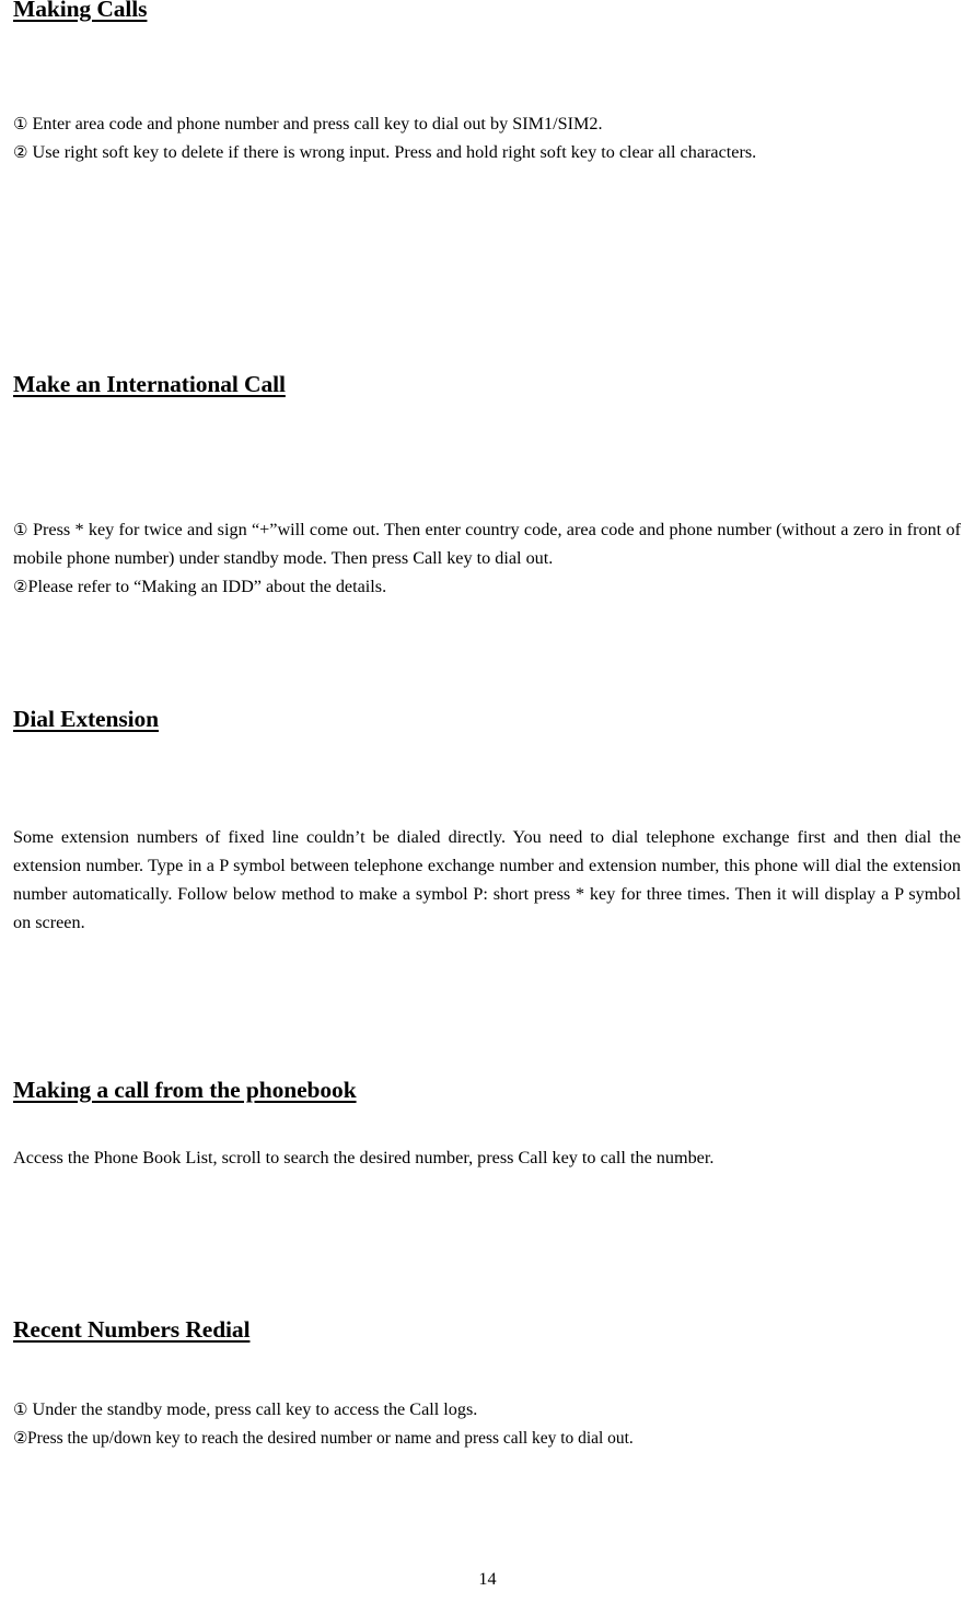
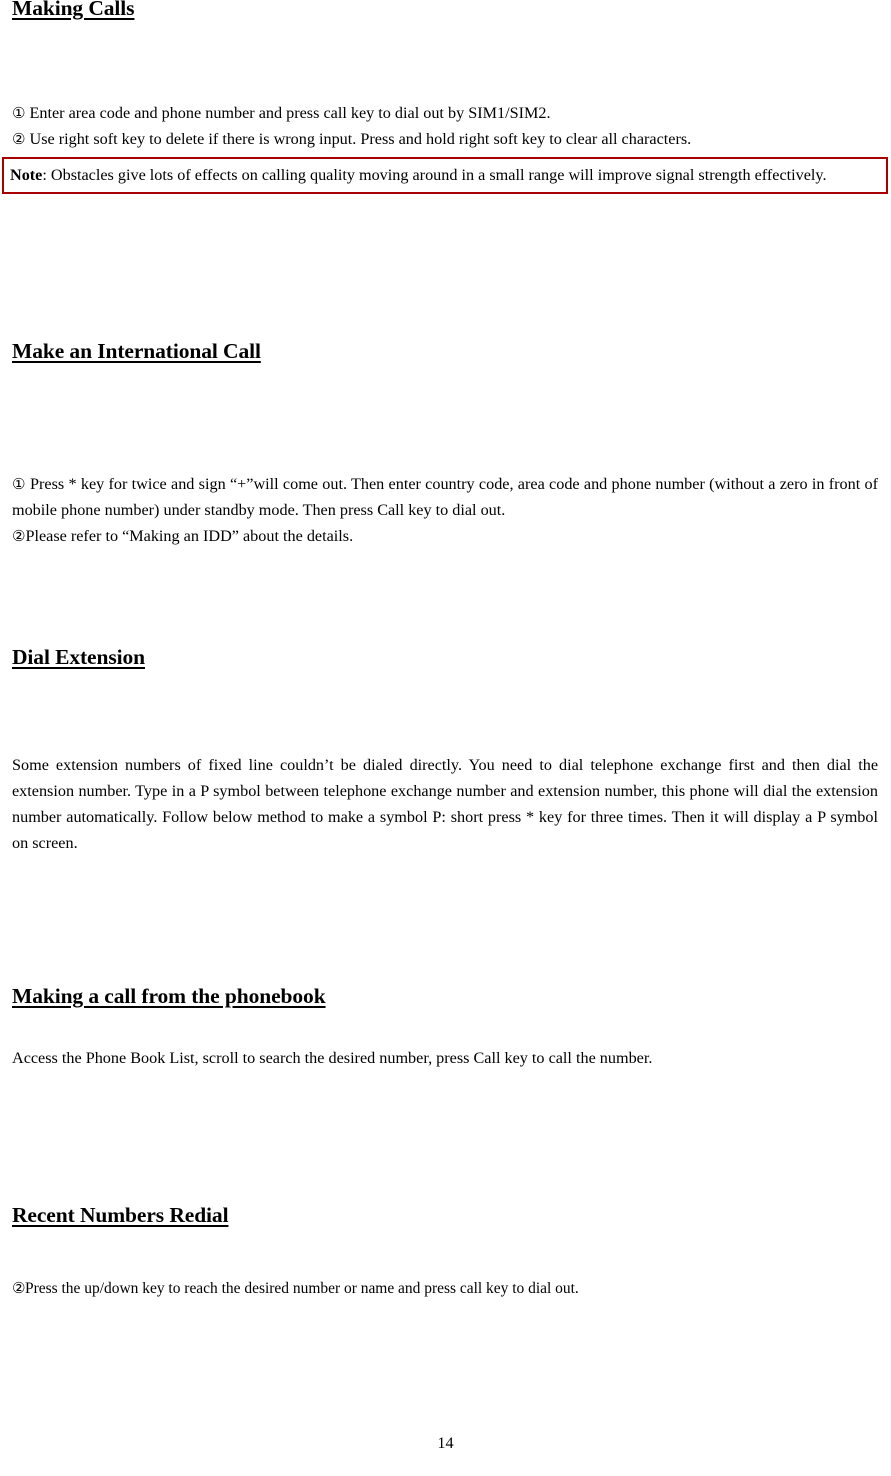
  Making Calls
  ① Enter area code and phone number and press call key to dial out by SIM1/SIM2.
  ② Use right soft key to delete if there is wrong input. Press and hold right soft key to clear all characters.
+ Note: Obstacles give lots of effects on calling quality moving around in a small range will improve signal strength effectively.
  Make an International Call
  ① Press * key for twice and sign “+”will come out. Then enter country code, area code and phone number (without a zero in front of mobile phone number) under standby mode. Then press Call key to dial out.
  ②Please refer to “Making an IDD” about the details.
  Dial Extension
  Some extension numbers of fixed line couldn’t be dialed directly. You need to dial telephone exchange first and then dial the extension number. Type in a P symbol between telephone exchange number and extension number, this phone will dial the extension number automatically. Follow below method to make a symbol P: short press * key for three times. Then it will display a P symbol on screen.
  Making a call from the phonebook
  Access the Phone Book List, scroll to search the desired number, press Call key to call the number.
  Recent Numbers Redial
- ① Under the standby mode, press call key to access the Call logs.
  ②Press the up/down key to reach the desired number or name and press call key to dial out.
  14
